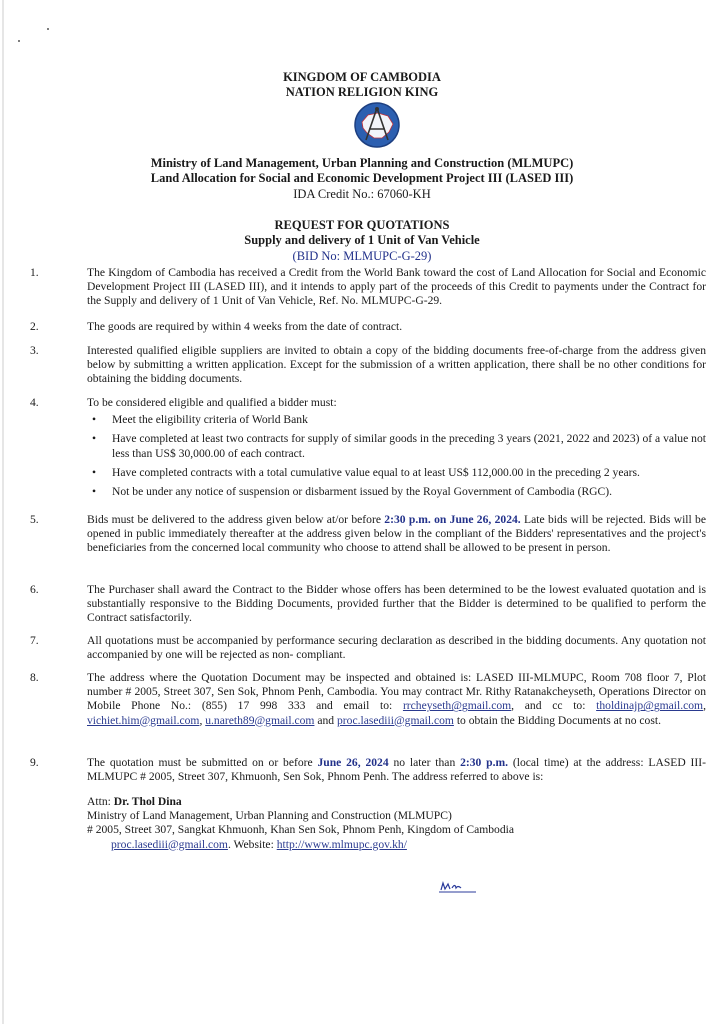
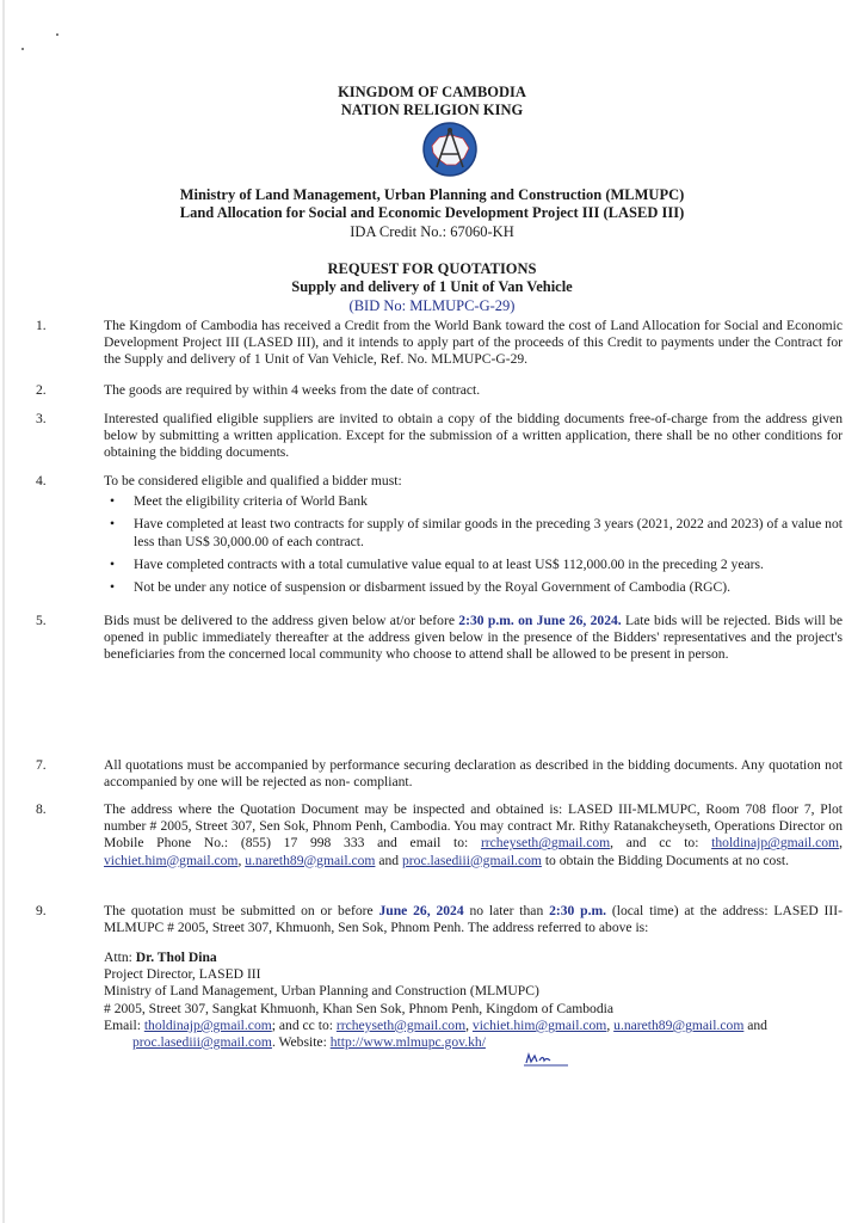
  KINGDOM OF CAMBODIA
  NATION RELIGION KING
  Ministry of Land Management, Urban Planning and Construction (MLMUPC)
  Land Allocation for Social and Economic Development Project III (LASED III)
  IDA Credit No.: 67060-KH
  REQUEST FOR QUOTATIONS
  Supply and delivery of 1 Unit of Van Vehicle
  (BID No: MLMUPC-G-29)
  1.
  The Kingdom of Cambodia has received a Credit from the World Bank toward the cost of Land Allocation for Social and Economic Development Project III (LASED III), and it intends to apply part of the proceeds of this Credit to payments under the Contract for the Supply and delivery of 1 Unit of Van Vehicle, Ref. No. MLMUPC-G-29.
  2.
  The goods are required by within 4 weeks from the date of contract.
  3.
  Interested qualified eligible suppliers are invited to obtain a copy of the bidding documents free-of-charge from the address given below by submitting a written application. Except for the submission of a written application, there shall be no other conditions for obtaining the bidding documents.
  4.
  To be considered eligible and qualified a bidder must:
  •
  Meet the eligibility criteria of World Bank
  •
  Have completed at least two contracts for supply of similar goods in the preceding 3 years (2021, 2022 and 2023) of a value not less than US$ 30,000.00 of each contract.
  •
  Have completed contracts with a total cumulative value equal to at least US$ 112,000.00 in the preceding 2 years.
  •
  Not be under any notice of suspension or disbarment issued by the Royal Government of Cambodia (RGC).
  5.
- Bids must be delivered to the address given below at/or before 2:30 p.m. on June 26, 2024. Late bids will be rejected. Bids will be opened in public immediately thereafter at the address given below in the compliant of the Bidders' representatives and the project's beneficiaries from the concerned local community who choose to attend shall be allowed to be present in person.
+ Bids must be delivered to the address given below at/or before 2:30 p.m. on June 26, 2024. Late bids will be rejected. Bids will be opened in public immediately thereafter at the address given below in the presence of the Bidders' representatives and the project's beneficiaries from the concerned local community who choose to attend shall be allowed to be present in person.
- 6.
- The Purchaser shall award the Contract to the Bidder whose offers has been determined to be the lowest evaluated quotation and is substantially responsive to the Bidding Documents, provided further that the Bidder is determined to be qualified to perform the Contract satisfactorily.
  7.
  All quotations must be accompanied by performance securing declaration as described in the bidding documents. Any quotation not accompanied by one will be rejected as non- compliant.
  8.
  The address where the Quotation Document may be inspected and obtained is: LASED III-MLMUPC, Room 708 floor 7, Plot number # 2005, Street 307, Sen Sok, Phnom Penh, Cambodia. You may contract Mr. Rithy Ratanakcheyseth, Operations Director on Mobile Phone No.: (855) 17 998 333 and email to: rrcheyseth@gmail.com, and cc to: tholdinajp@gmail.com, vichiet.him@gmail.com, u.nareth89@gmail.com and proc.lasediii@gmail.com to obtain the Bidding Documents at no cost.
  9.
  The quotation must be submitted on or before June 26, 2024 no later than 2:30 p.m. (local time) at the address: LASED III-MLMUPC # 2005, Street 307, Khmuonh, Sen Sok, Phnom Penh. The address referred to above is:
  Attn: Dr. Thol Dina
+ Project Director, LASED III
  Ministry of Land Management, Urban Planning and Construction (MLMUPC)
  # 2005, Street 307, Sangkat Khmuonh, Khan Sen Sok, Phnom Penh, Kingdom of Cambodia
+ Email: tholdinajp@gmail.com; and cc to: rrcheyseth@gmail.com, vichiet.him@gmail.com, u.nareth89@gmail.com and
  proc.lasediii@gmail.com. Website: http://www.mlmupc.gov.kh/
